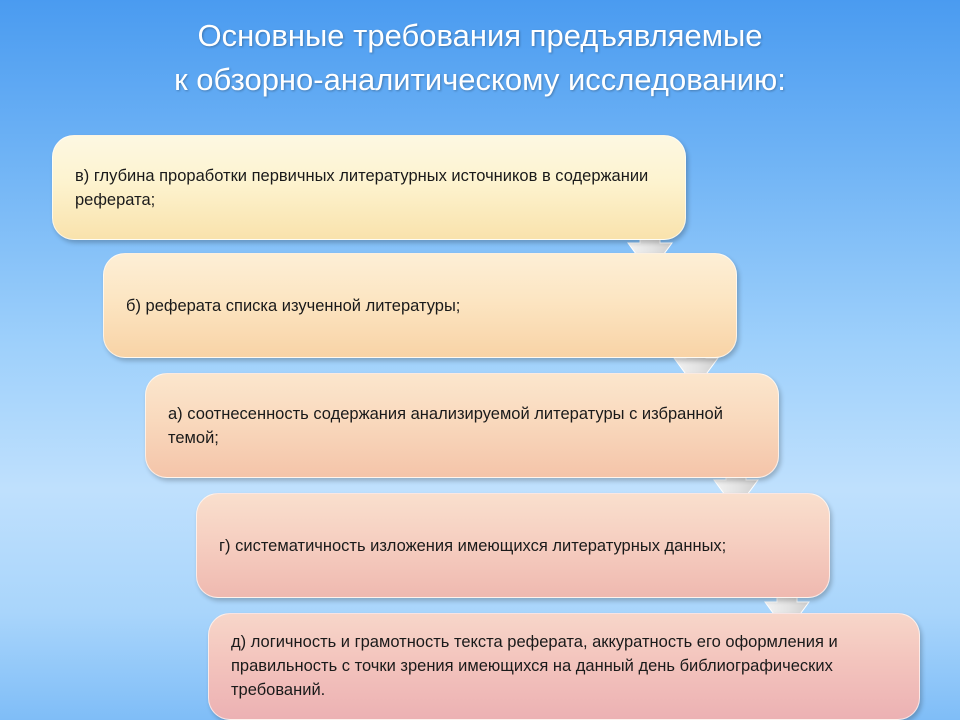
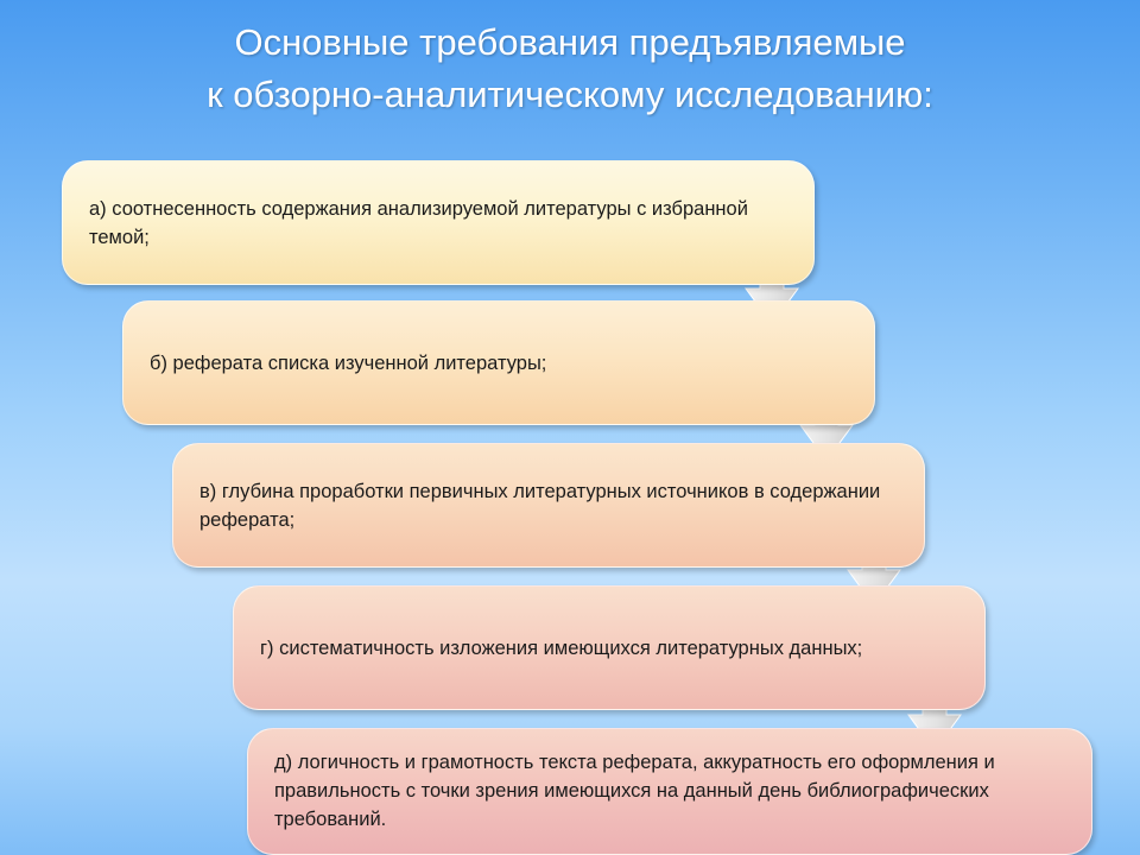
  Основные требования предъявляемые
  к обзорно-аналитическому исследованию:
- в) глубина проработки первичных литературных источников в содержании реферата;
+ а) соотнесенность содержания анализируемой литературы с избранной темой;
  б) реферата списка изученной литературы;
- а) соотнесенность содержания анализируемой литературы с избранной темой;
+ в) глубина проработки первичных литературных источников в содержании реферата;
  г) систематичность изложения имеющихся литературных данных;
  д) логичность и грамотность текста реферата, аккуратность его оформления и правильность с точки зрения имеющихся на данный день библиографических требований.
